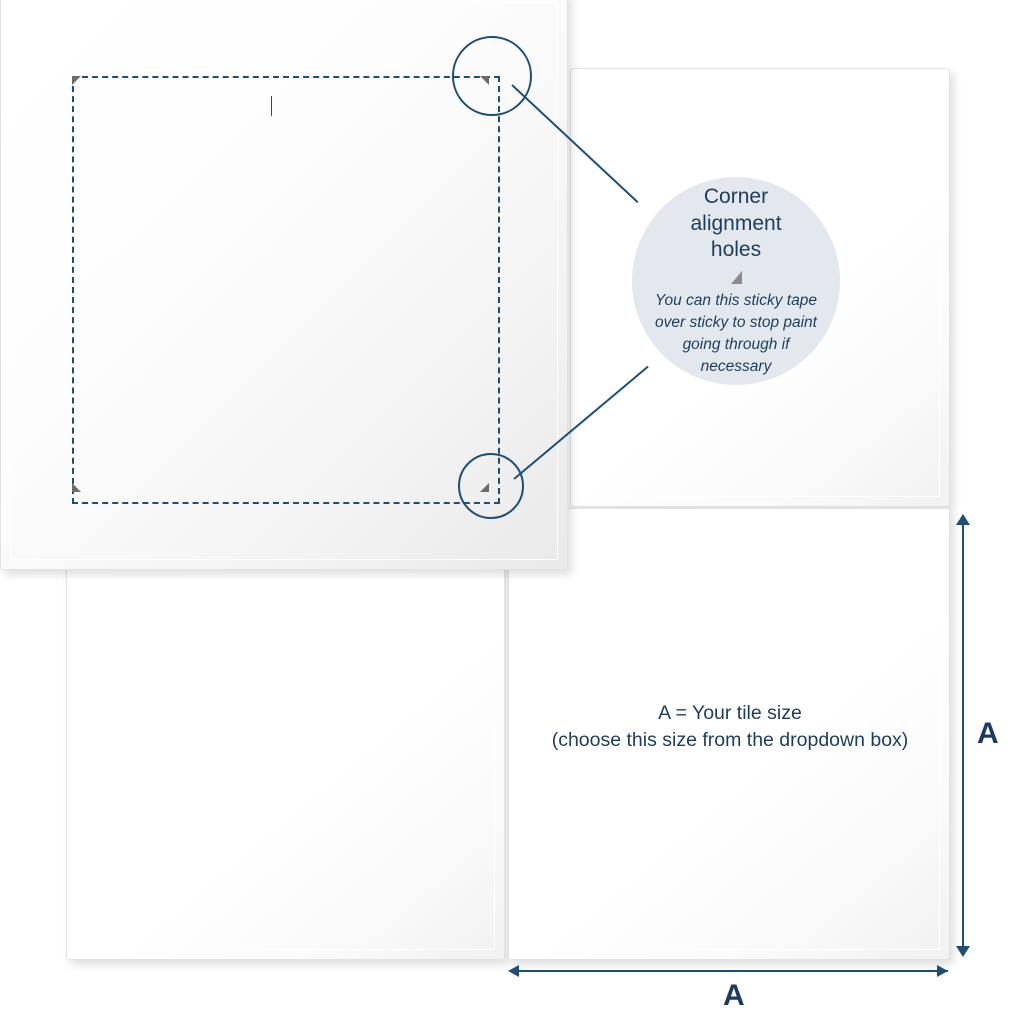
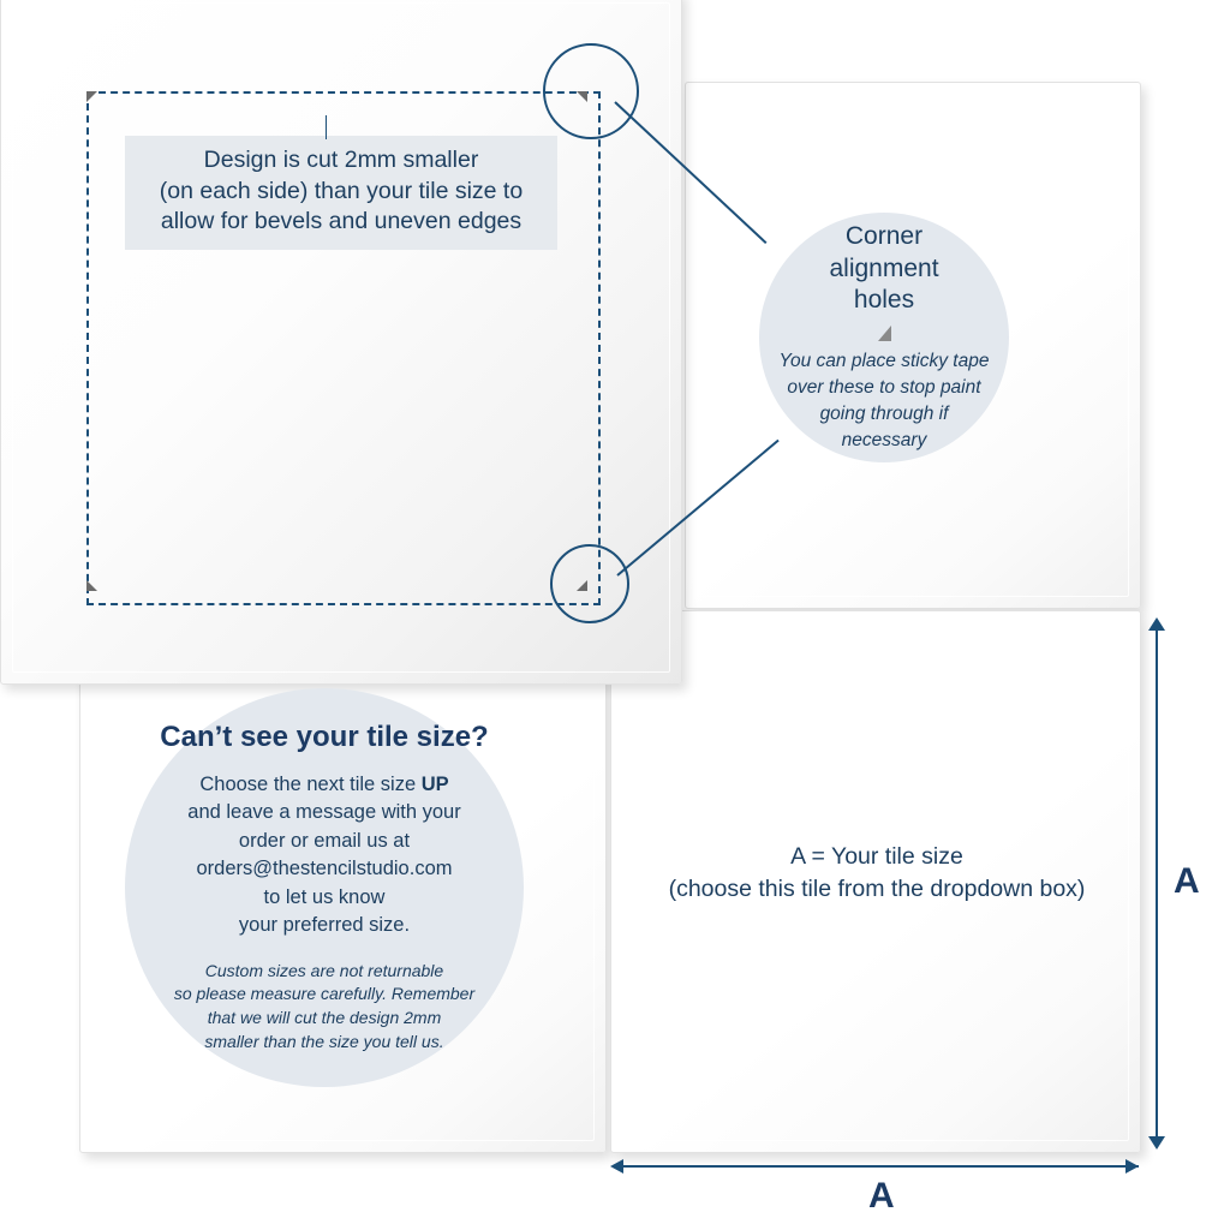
+ Design is cut 2mm smaller
+ (on each side) than your tile size to
+ allow for bevels and uneven edges
  Corner
  alignment
  holes
- You can this sticky tape
+ You can place sticky tape
- over sticky to stop paint
+ over these to stop paint
  going through if
  necessary
+ Can’t see your tile size?
+ Choose the next tile size UP
+ and leave a message with your
+ order or email us at
+ orders@thestencilstudio.com
+ to let us know
+ your preferred size.
+ Custom sizes are not returnable
+ so please measure carefully. Remember
+ that we will cut the design 2mm
+ smaller than the size you tell us.
  A = Your tile size
- (choose this size from the dropdown box)
+ (choose this tile from the dropdown box)
  A
  A
